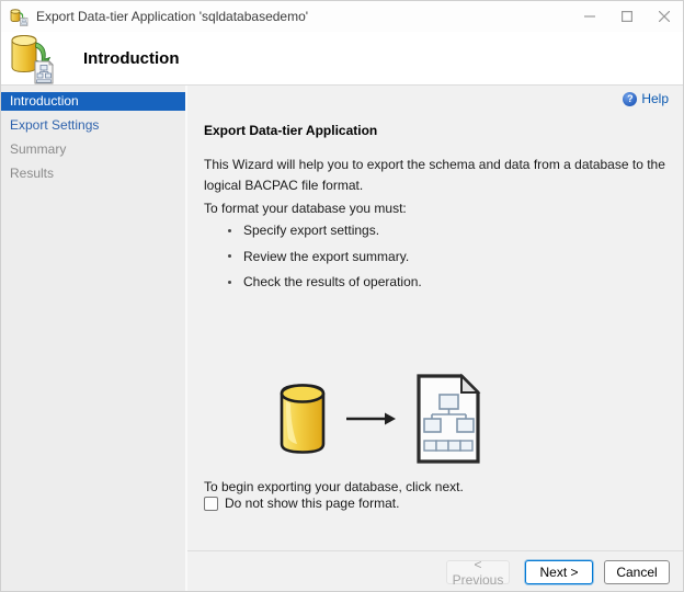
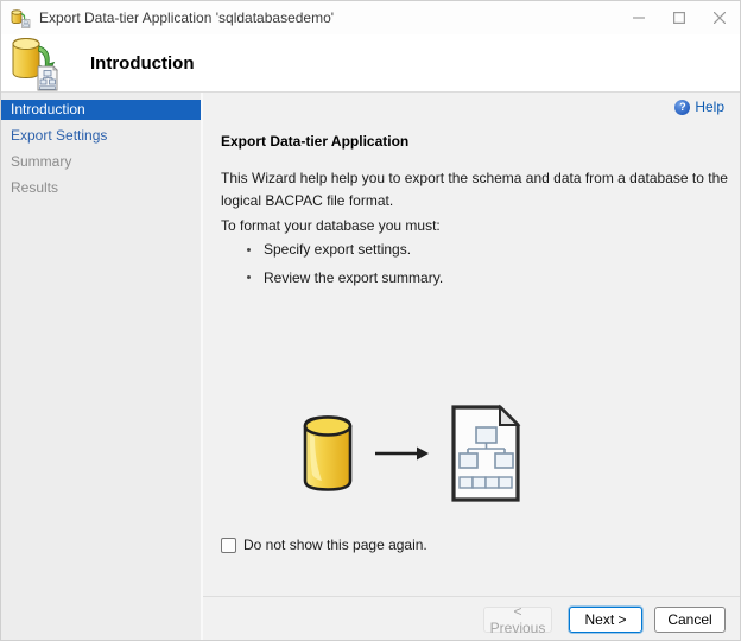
  Export Data-tier Application 'sqldatabasedemo'
  Introduction
  Introduction
  Export Settings
  Summary
  Results
  ?
  Help
  Export Data-tier Application
- This Wizard will help you to export the schema and data from a database to the logical BACPAC file format.
+ This Wizard help help you to export the schema and data from a database to the logical BACPAC file format.
  To format your database you must:
  Specify export settings.
  Review the export summary.
- Check the results of operation.
- To begin exporting your database, click next.
- Do not show this page format.
+ Do not show this page again.
  < Previous
  Next >
  Cancel
